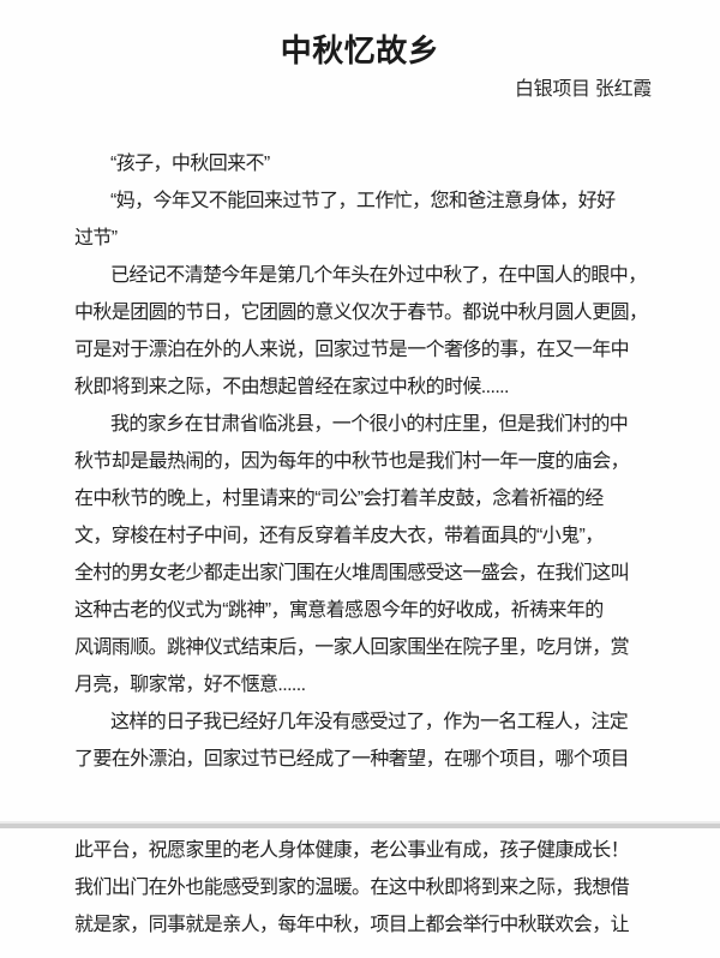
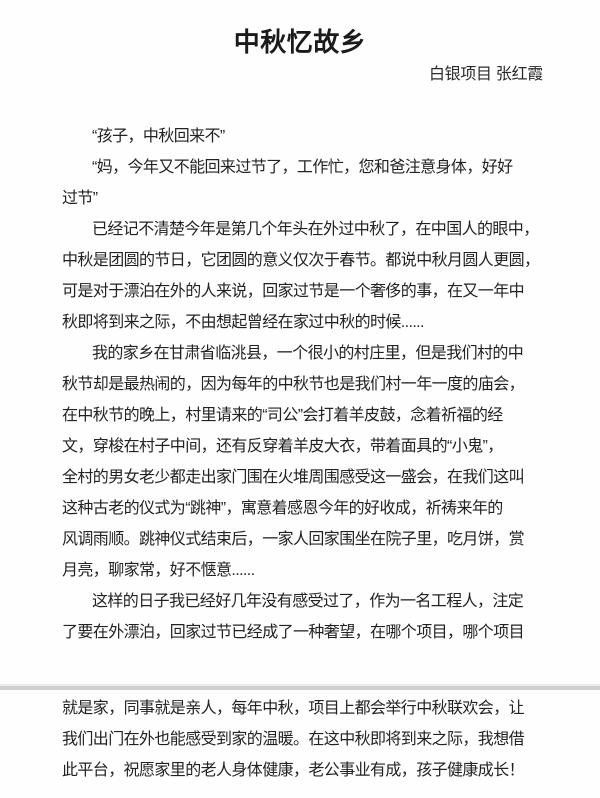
  中秋忆故乡
  白银项目 张红霞
  “孩子，中秋回来不”
  “妈，今年又不能回来过节了，工作忙，您和爸注意身体，好好
  过节”
  已经记不清楚今年是第几个年头在外过中秋了，在中国人的眼中，
  中秋是团圆的节日，它团圆的意义仅次于春节。都说中秋月圆人更圆，
  可是对于漂泊在外的人来说，回家过节是一个奢侈的事，在又一年中
  秋即将到来之际，不由想起曾经在家过中秋的时候......
  我的家乡在甘肃省临洮县，一个很小的村庄里，但是我们村的中
  秋节却是最热闹的，因为每年的中秋节也是我们村一年一度的庙会，
  在中秋节的晚上，村里请来的“司公”会打着羊皮鼓，念着祈福的经
  文，穿梭在村子中间，还有反穿着羊皮大衣，带着面具的“小鬼”，
  全村的男女老少都走出家门围在火堆周围感受这一盛会，在我们这叫
  这种古老的仪式为“跳神”，寓意着感恩今年的好收成，祈祷来年的
  风调雨顺。跳神仪式结束后，一家人回家围坐在院子里，吃月饼，赏
  月亮，聊家常，好不惬意......
  这样的日子我已经好几年没有感受过了，作为一名工程人，注定
  了要在外漂泊，回家过节已经成了一种奢望，在哪个项目，哪个项目
- 此平台，祝愿家里的老人身体健康，老公事业有成，孩子健康成长！
+ 就是家，同事就是亲人，每年中秋，项目上都会举行中秋联欢会，让
  我们出门在外也能感受到家的温暖。在这中秋即将到来之际，我想借
- 就是家，同事就是亲人，每年中秋，项目上都会举行中秋联欢会，让
+ 此平台，祝愿家里的老人身体健康，老公事业有成，孩子健康成长！
